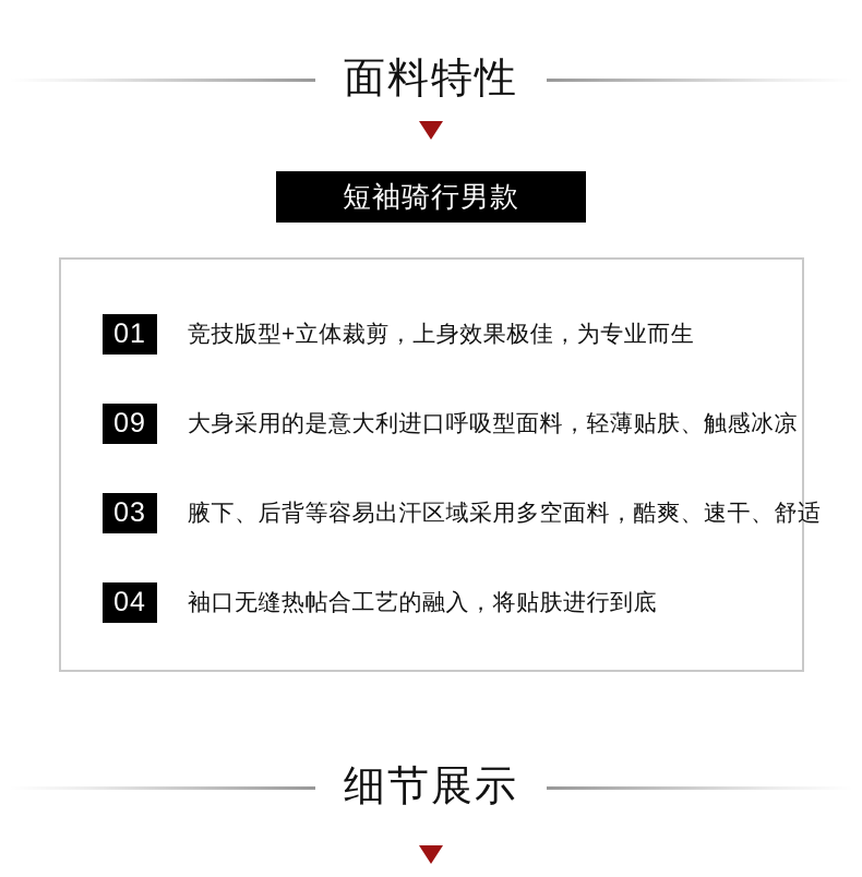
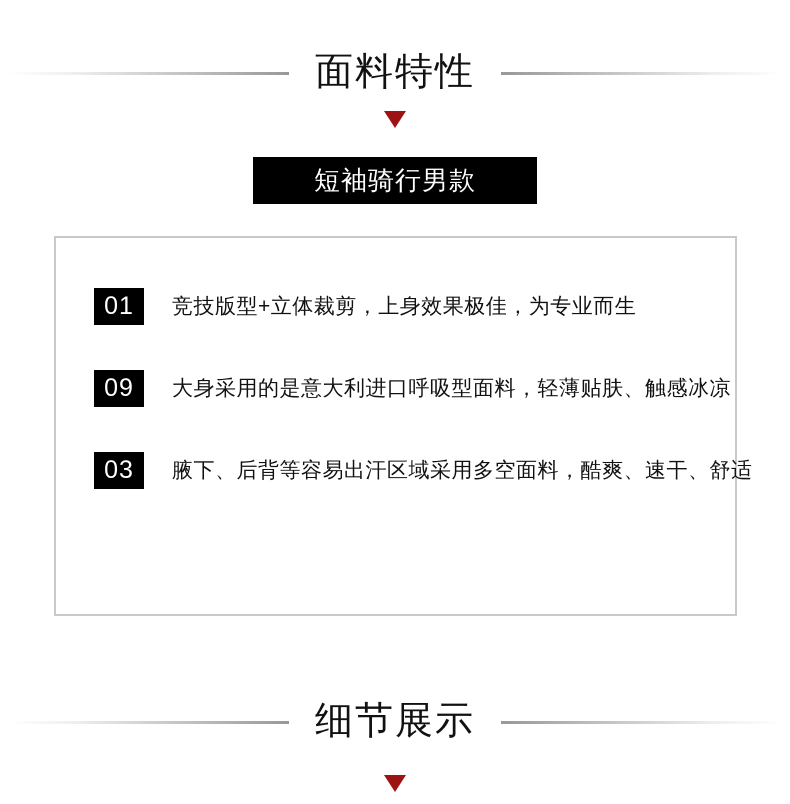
  面料特性
  短袖骑行男款
  01
  竞技版型+立体裁剪，上身效果极佳，为专业而生
  09
  大身采用的是意大利进口呼吸型面料，轻薄贴肤、触感冰凉
  03
  腋下、后背等容易出汗区域采用多空面料，酷爽、速干、舒适
- 04
- 袖口无缝热帖合工艺的融入，将贴肤进行到底
  细节展示
